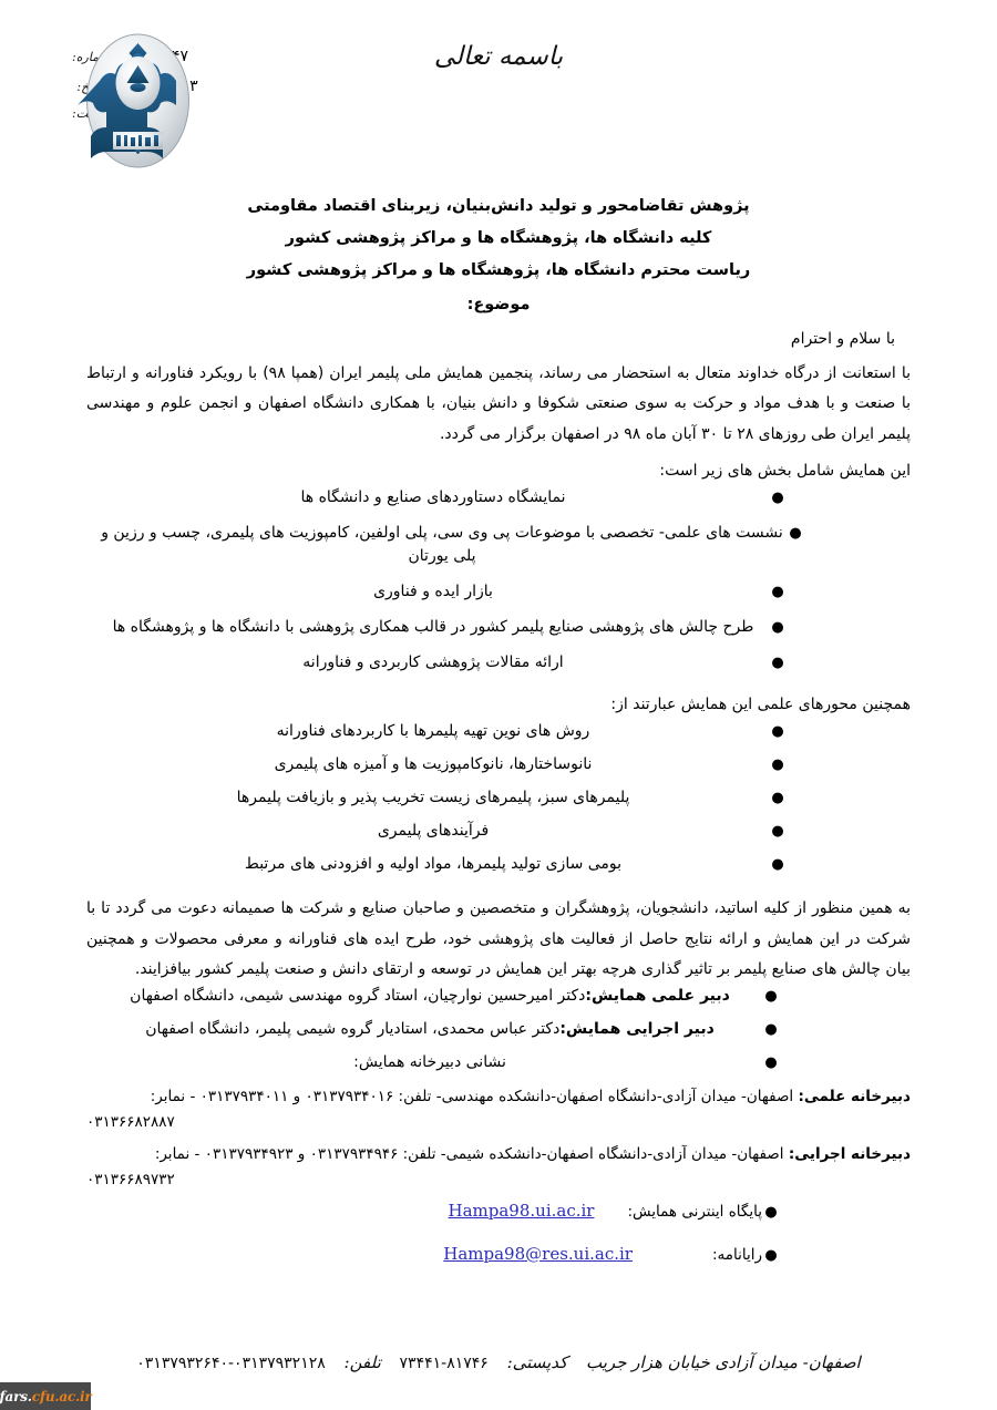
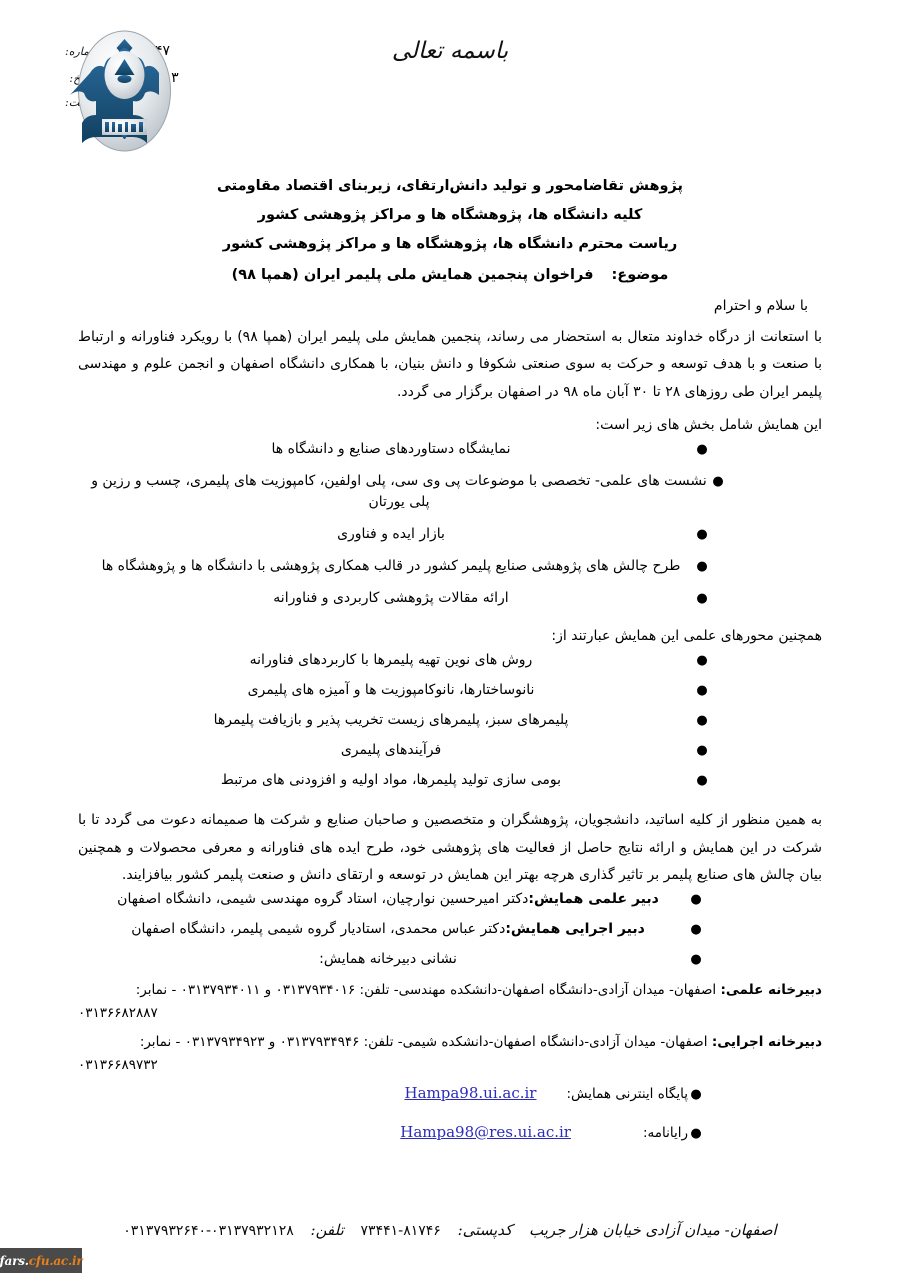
  ماره:
  باسمه تعالی
- پژوهش تقاضامحور و تولید دانش‌بنیان، زیربنای اقتصاد مقاومتی
+ پژوهش تقاضامحور و تولید دانش‌ارتقای، زیربنای اقتصاد مقاومتی
  کلیه دانشگاه ها، پژوهشگاه ها و مراکز پژوهشی کشور
  ریاست محترم دانشگاه ها، پژوهشگاه ها و مراکز پژوهشی کشور
  موضوع:
+ فراخوان پنجمین همایش ملی پلیمر ایران (همپا ۹۸)
  با سلام و احترام
- با استعانت از درگاه خداوند متعال به استحضار می رساند، پنجمین همایش ملی پلیمر ایران (همپا ۹۸) با رویکرد فناورانه و ارتباط با صنعت و با هدف مواد و حرکت به سوی صنعتی شکوفا و دانش بنیان، با همکاری دانشگاه اصفهان و انجمن علوم و مهندسی پلیمر ایران طی روزهای ۲۸ تا ۳۰ آبان ماه ۹۸ در اصفهان برگزار می گردد.
+ با استعانت از درگاه خداوند متعال به استحضار می رساند، پنجمین همایش ملی پلیمر ایران (همپا ۹۸) با رویکرد فناورانه و ارتباط با صنعت و با هدف توسعه و حرکت به سوی صنعتی شکوفا و دانش بنیان، با همکاری دانشگاه اصفهان و انجمن علوم و مهندسی پلیمر ایران طی روزهای ۲۸ تا ۳۰ آبان ماه ۹۸ در اصفهان برگزار می گردد.
  این همایش شامل بخش های زیر است:
  ●
  نمایشگاه دستاوردهای صنایع و دانشگاه ها
  ●
  نشست های علمی- تخصصی با موضوعات پی وی سی، پلی اولفین، کامپوزیت های پلیمری، چسب و رزین و پلی یورتان
  ●
  بازار ایده و فناوری
  ●
  طرح چالش های پژوهشی صنایع پلیمر کشور در قالب همکاری پژوهشی با دانشگاه ها و پژوهشگاه ها
  ●
  ارائه مقالات پژوهشی کاربردی و فناورانه
  همچنین محورهای علمی این همایش عبارتند از:
  ●
  روش های نوین تهیه پلیمرها با کاربردهای فناورانه
  ●
  نانوساختارها، نانوکامپوزیت ها و آمیزه های پلیمری
  ●
  پلیمرهای سبز، پلیمرهای زیست تخریب پذیر و بازیافت پلیمرها
  ●
  فرآیندهای پلیمری
  ●
  بومی سازی تولید پلیمرها، مواد اولیه و افزودنی های مرتبط
  به همین منظور از کلیه اساتید، دانشجویان، پژوهشگران و متخصصین و صاحبان صنایع و شرکت ها صمیمانه دعوت می گردد تا با شرکت در این همایش و ارائه نتایج حاصل از فعالیت های پژوهشی خود، طرح ایده های فناورانه و معرفی محصولات و همچنین بیان چالش های صنایع پلیمر بر تاثیر گذاری هرچه بهتر این همایش در توسعه و ارتقای دانش و صنعت پلیمر کشور بیافزایند.
  ●
  دبیر علمی همایش:دکتر امیرحسین نوارچیان، استاد گروه مهندسی شیمی، دانشگاه اصفهان
  ●
  دبیر اجرایی همایش:دکتر عباس محمدی، استادیار گروه شیمی پلیمر، دانشگاه اصفهان
  ●
  نشانی دبیرخانه همایش:
  دبیرخانه علمی: اصفهان- میدان آزادی-دانشگاه اصفهان-دانشکده مهندسی- تلفن: ۰۳۱۳۷۹۳۴۰۱۶ و ۰۳۱۳۷۹۳۴۰۱۱ - نمابر:
  ۰۳۱۳۶۶۸۲۸۸۷
  دبیرخانه اجرایی: اصفهان- میدان آزادی-دانشگاه اصفهان-دانشکده شیمی- تلفن: ۰۳۱۳۷۹۳۴۹۴۶ و ۰۳۱۳۷۹۳۴۹۲۳ - نمابر:
  ۰۳۱۳۶۶۸۹۷۳۲
  ●
  پایگاه اینترنی همایش:
  Hampa98.ui.ac.ir
  ●
  رایانامه:
  Hampa98@res.ui.ac.ir
  اصفهان- میدان آزادی خیابان هزار جریب کدپستی: ۸۱۷۴۶-۷۳۴۴۱ تلفن: ۰۳۱۳۷۹۳۲۱۲۸-۰۳۱۳۷۹۳۲۶۴۰
  fars.
  cfu.ac.ir
